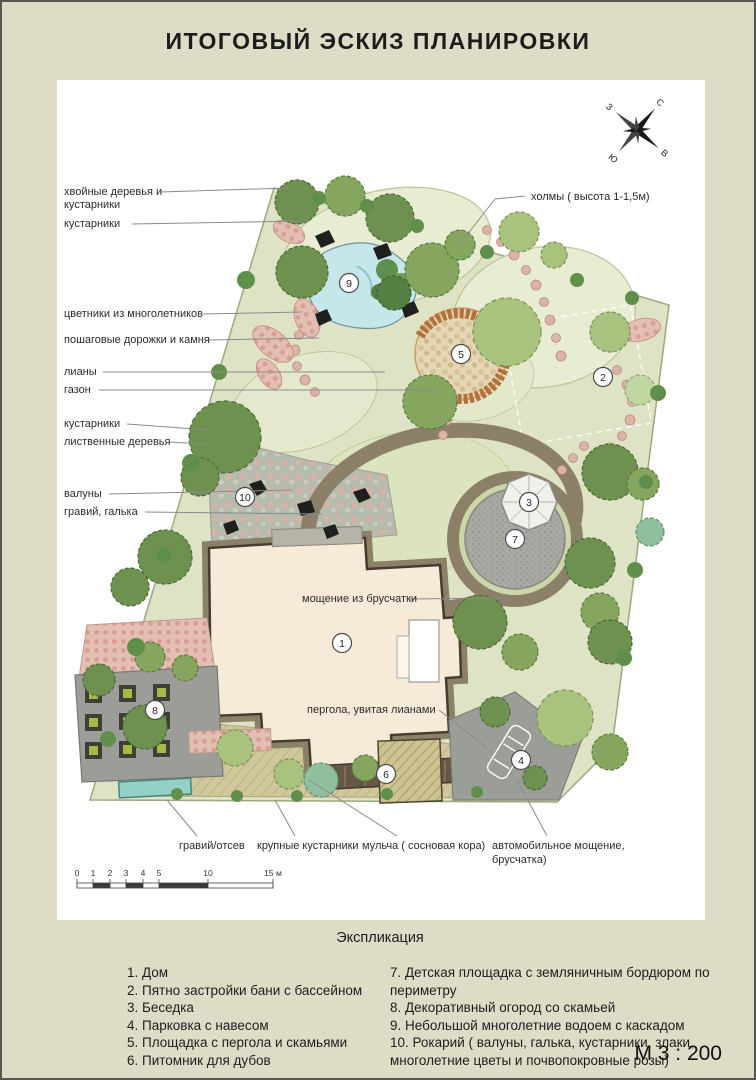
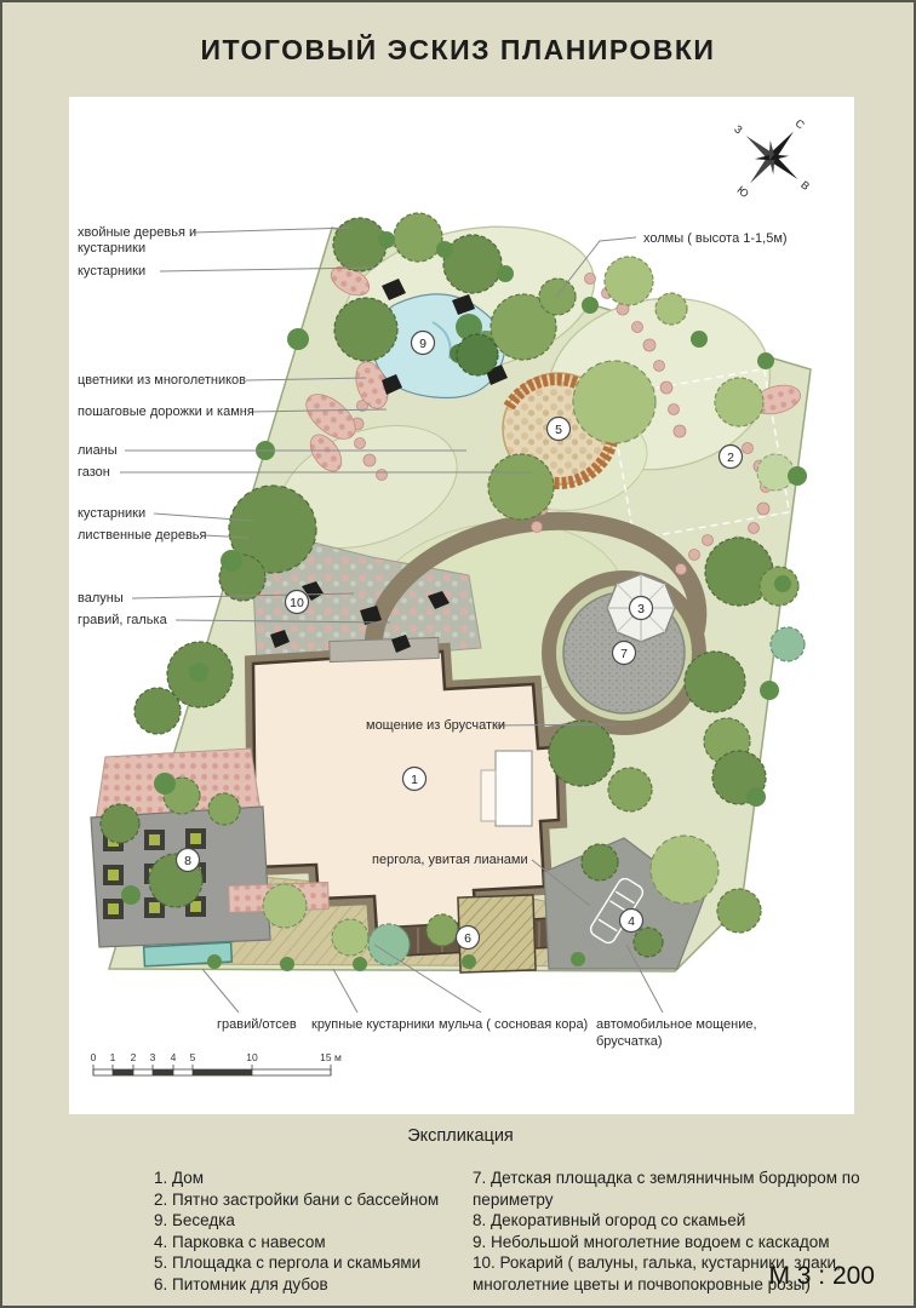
  ИТОГОВЫЙ ЭСКИЗ ПЛАНИРОВКИ
  хвойные деревья и
  кустарники
  кустарники
  цветники из многолетников
  пошаговые дорожки и камня
  лианы
  газон
  кустарники
  лиственные деревья
  валуны
  гравий, галька
  холмы ( высота 1-1,5м)
  мощение из брусчатки
  пергола, увитая лианами
  гравий/отсев
  крупные кустарники
  мульча ( сосновая кора)
  автомобильное мощение,
  брусчатка)
  1
  2
  3
  4
  5
  6
  7
  8
  9
  10
  0
  1
  2
  3
  4
  5
  10
  15 м
  Экспликация
  1. Дом
  2. Пятно застройки бани с бассейном
- 3. Беседка
+ 9. Беседка
  4. Парковка с навесом
  5. Площадка с пергола и скамьями
  6. Питомник для дубов
  7. Детская площадка с земляничным бордюром по периметру
  8. Декоративный огород со скамьей
  9. Небольшой многолетние водоем с каскадом
  10. Рокарий ( валуны, галька, кустарники, злаки, многолетние цветы и почвопокровные розы)
  М 3 : 200
